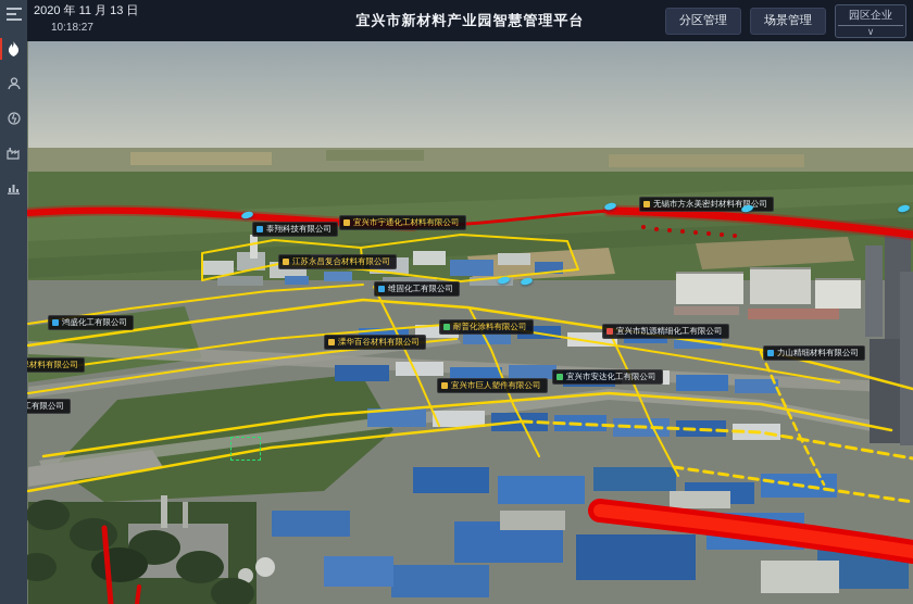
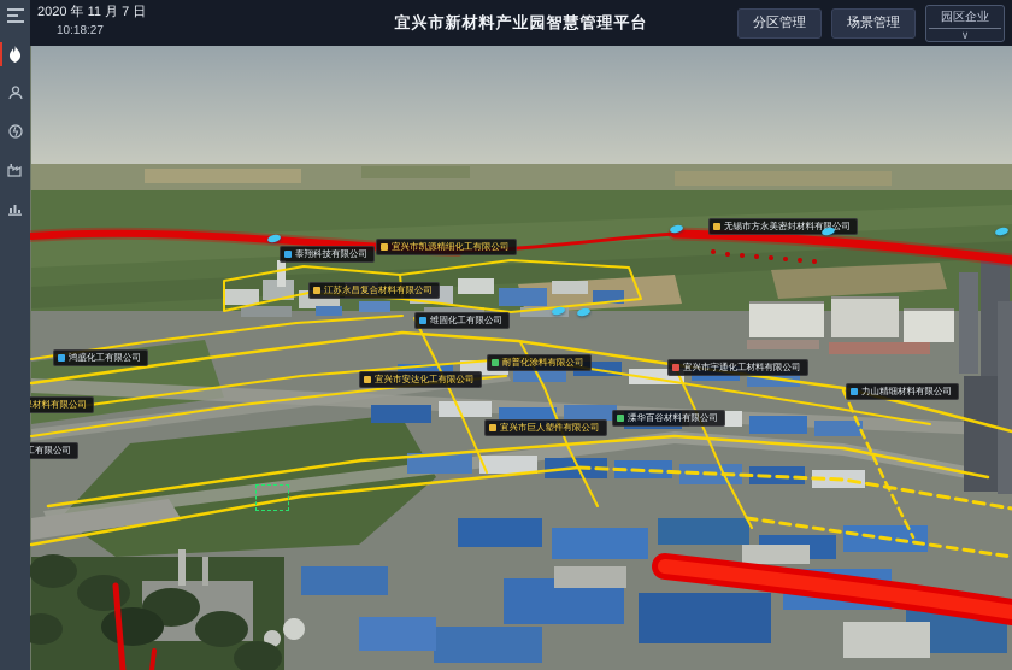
  泰翔科技有限公司
- 宜兴市宇通化工材料有限公司
+ 宜兴市凯源精细化工有限公司
  江苏永昌复合材料有限公司
  维固化工有限公司
  无锡市方永美密封材料有限公司
  鸿盛化工有限公司
- 溧华百谷材料有限公司
+ 宜兴市安达化工有限公司
  耐普化涂料有限公司
- 宜兴市凯源精细化工有限公司
+ 宜兴市宇通化工材料有限公司
  力山精细材料有限公司
  宜兴市巨人塑件有限公司
- 宜兴市安达化工有限公司
+ 溧华百谷材料有限公司
- 2020 年 11 月 13 日
+ 2020 年 11 月 7 日
  10:18:27
  宜兴市新材料产业园智慧管理平台
  分区管理
  场景管理
  园区企业
  ∨
